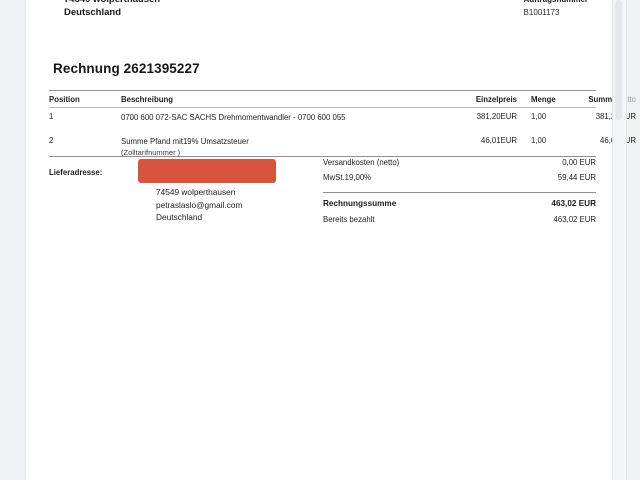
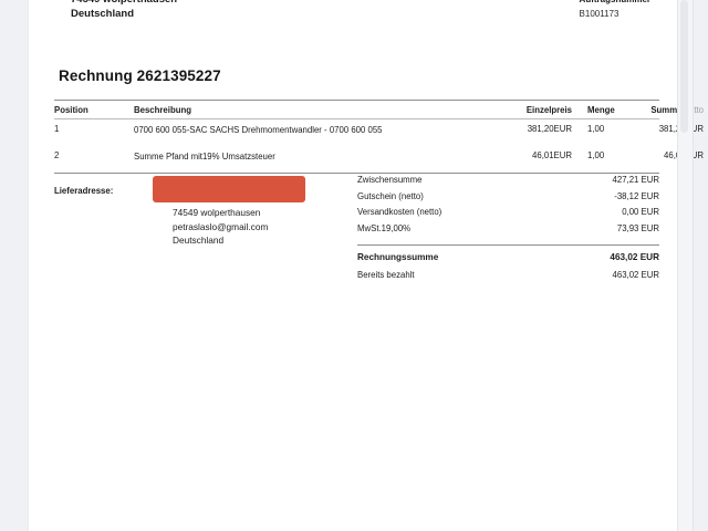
  Deutschland
  B1001173
  Rechnung 2621395227
  Position
  Beschreibung
  Einzelpreis
  Menge
  Summ tto
  1
- 0700 600 072-SAC SACHS Drehmomentwandler - 0700 600 055
+ 0700 600 055-SAC SACHS Drehmomentwandler - 0700 600 055
  381,20EUR
  1,00
  2
  Summe Pfand mit19% Umsatzsteuer
- (Zolltarifnummer )
  46,01EUR
  1,00
  Lieferadresse:
  74549 wolperthausen
  petraslaslo@gmail.com
  Deutschland
+ Zwischensumme
+ 427,21 EUR
+ Gutschein (netto)
+ -38,12 EUR
  Versandkosten (netto)
  0,00 EUR
  MwSt.19,00%
- 59,44 EUR
+ 73,93 EUR
  Rechnungssumme
  463,02 EUR
  Bereits bezahlt
  463,02 EUR
